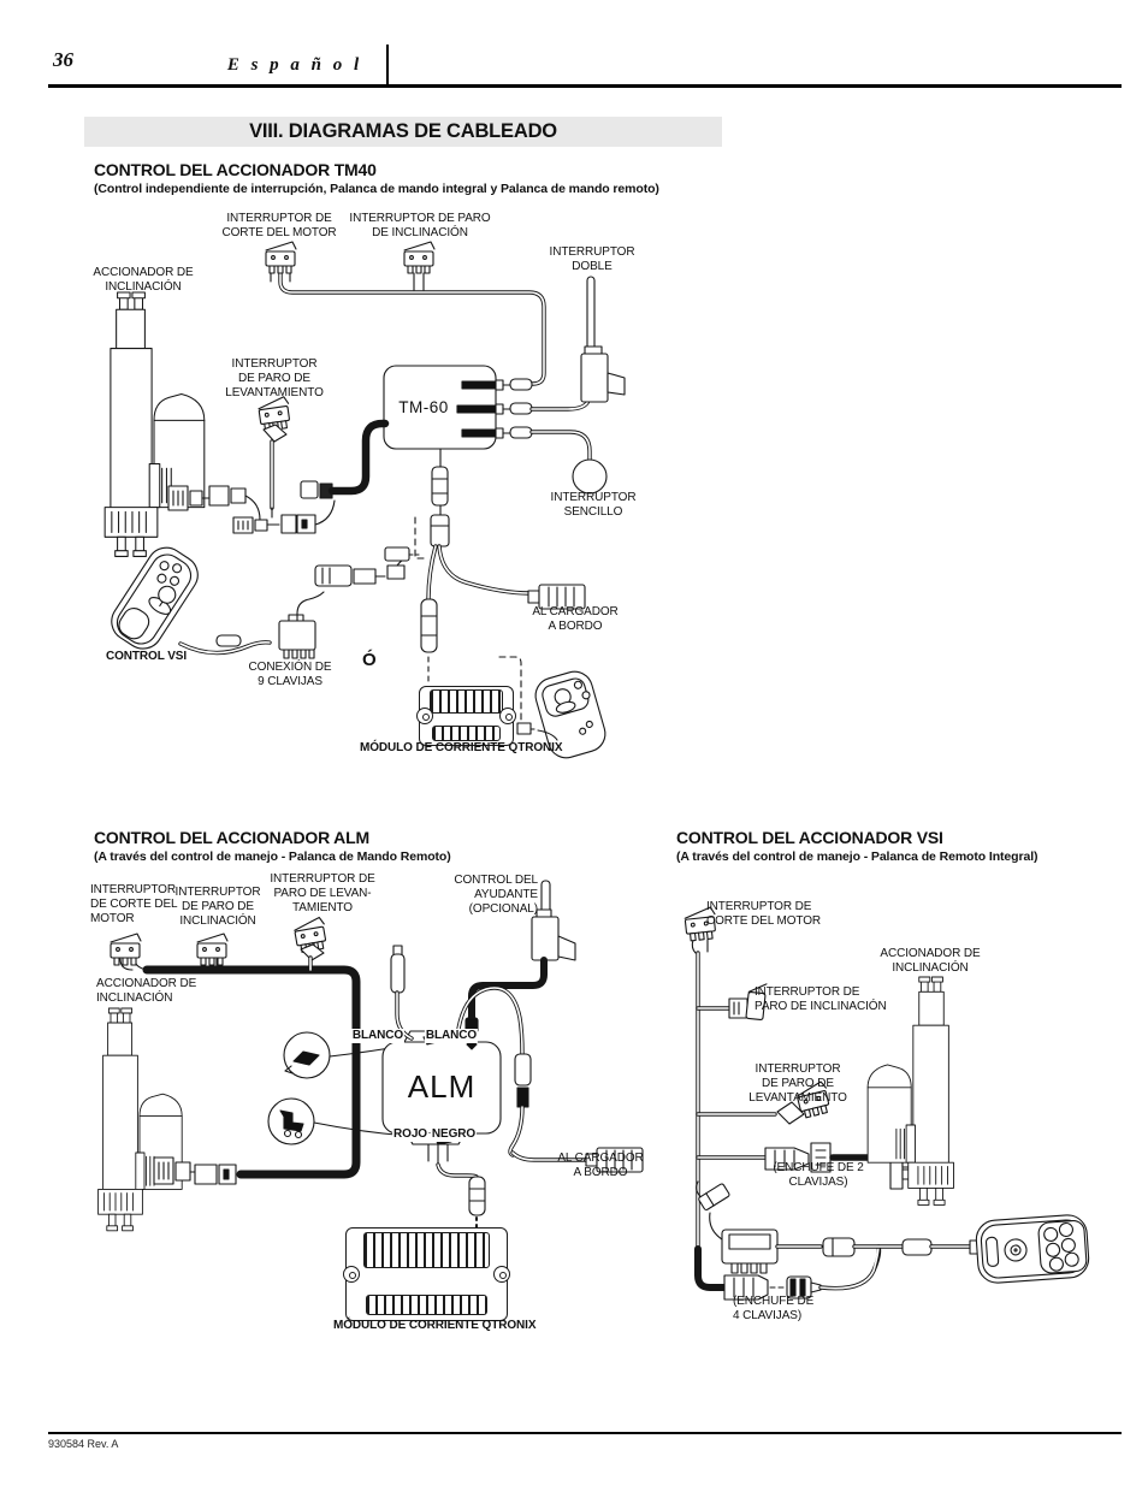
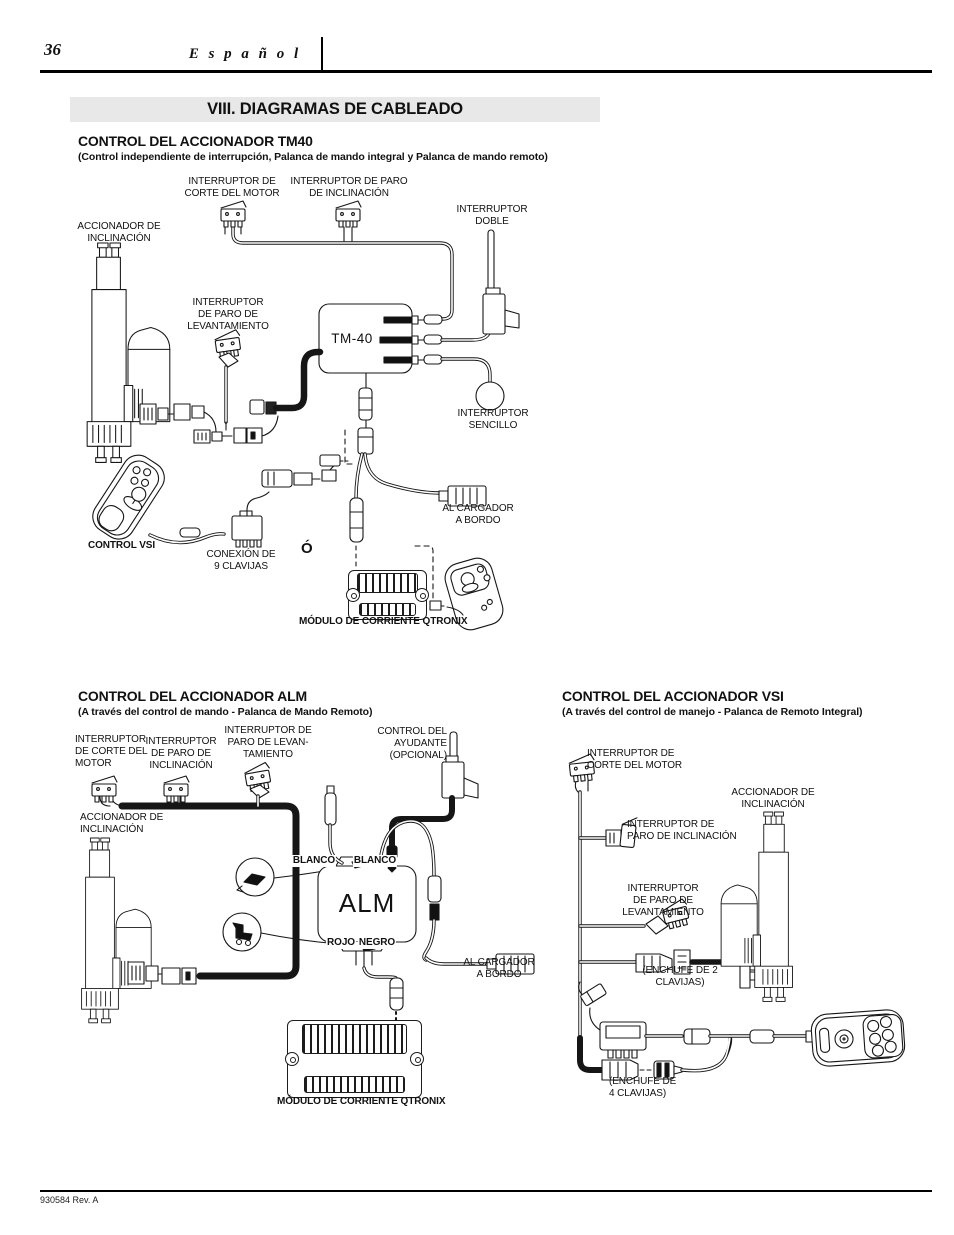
  36
  E s p a ñ o l
  VIII. DIAGRAMAS DE CABLEADO
  CONTROL DEL ACCIONADOR TM40
  (Control independiente de interrupción, Palanca de mando integral y Palanca de mando remoto)
  CONTROL DEL ACCIONADOR ALM
- (A través del control de manejo - Palanca de Mando Remoto)
+ (A través del control de mando - Palanca de Mando Remoto)
  CONTROL DEL ACCIONADOR VSI
  (A través del control de manejo - Palanca de Remoto Integral)
  INTERRUPTOR DE
  CORTE DEL MOTOR
  INTERRUPTOR DE PARO
  DE INCLINACIÓN
  INTERRUPTOR
  DOBLE
  ACCIONADOR DE
  INCLINACIÓN
  INTERRUPTOR
  DE PARO DE
  LEVANTAMIENTO
- TM-60
+ TM-40
  INTERRUPTOR
  SENCILLO
  AL CARGADOR
  A BORDO
  CONTROL VSI
  CONEXIÓN DE
  9 CLAVIJAS
  Ó
  MÓDULO DE CORRIENTE QTRONIX
  INTERRUPTOR
  DE CORTE DEL
  MOTOR
  INTERRUPTOR
  DE PARO DE
  INCLINACIÓN
  INTERRUPTOR DE
  PARO DE LEVAN-
  TAMIENTO
  CONTROL DEL
  AYUDANTE
  (OPCIONAL)
  ACCIONADOR DE
  INCLINACIÓN
  BLANCO
  BLANCO
  ALM
  ROJO
  NEGRO
  AL CARGADOR
  A BORDO
  MÓDULO DE CORRIENTE QTRONIX
  INTERRUPTOR DE
  CORTE DEL MOTOR
  ACCIONADOR DE
  INCLINACIÓN
  INTERRUPTOR DE
  PARO DE INCLINACIÓN
  INTERRUPTOR
  DE PARO DE
  LEVANTAMIENTO
  (ENCHUFE DE 2
  CLAVIJAS)
  (ENCHUFE DE
  4 CLAVIJAS)
  930584 Rev. A
